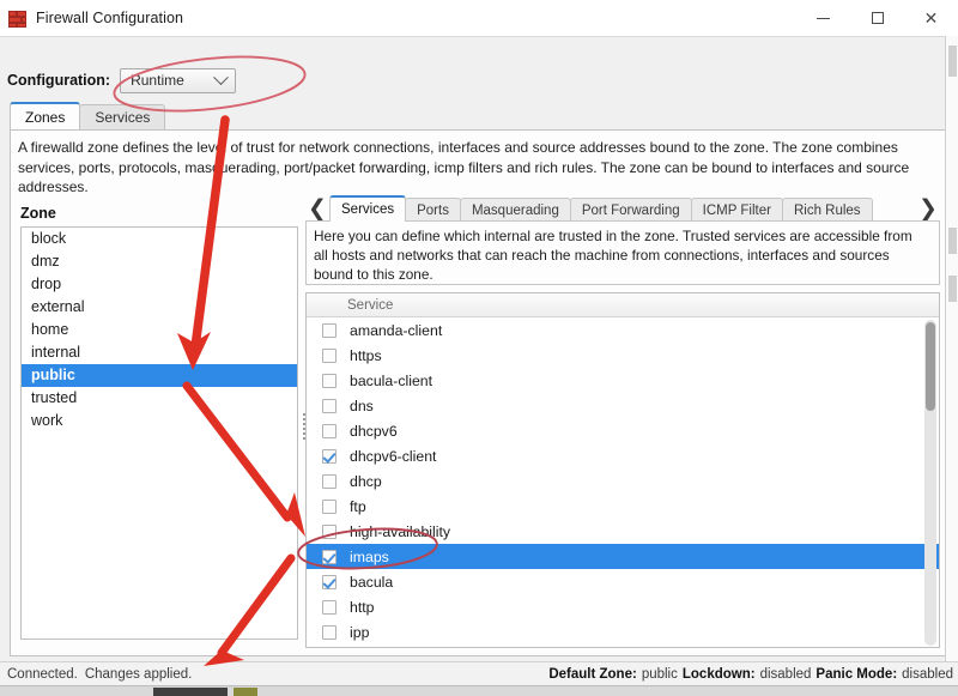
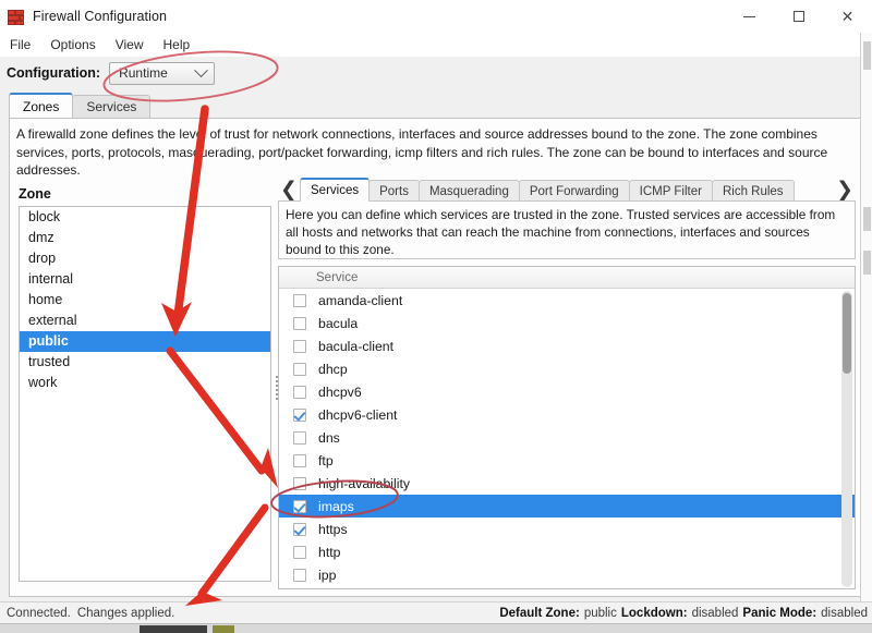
  Firewall Configuration
  ✕
+ File
+ Options
+ View
+ Help
  Configuration:
  Runtime
  Zones
  Services
  A firewalld zone defines the lev of trust for network connections, interfaces and source addresses bound to the zone. The zone combines services, ports, protocols, masuerading, port/packet forwarding, icmp filters and rich rules. The zone can be bound to interfaces and source addresses.
  Zone
  block
  dmz
  drop
- external
+ internal
  home
- internal
+ external
  public
  trusted
  work
  ❮
  Services
  Ports
  Masquerading
  Port Forwarding
  ICMP Filter
  Rich Rules
  ❯
- Here you can define which internal are trusted in the zone. Trusted services are accessible from all hosts and networks that can reach the machine from connections, interfaces and sources bound to this zone.
+ Here you can define which services are trusted in the zone. Trusted services are accessible from all hosts and networks that can reach the machine from connections, interfaces and sources bound to this zone.
  Service
  amanda-client
- https
+ bacula
  bacula-client
- dns
+ dhcp
  dhcpv6
  dhcpv6-client
- dhcp
+ dns
  ftp
  igh-avability
  imaps
- bacula
+ https
  http
  ipp
  Connected.
  Changes applied.
  Default Zone:
  public
  Lockdown:
  disabled
  Panic Mode:
  disabled
